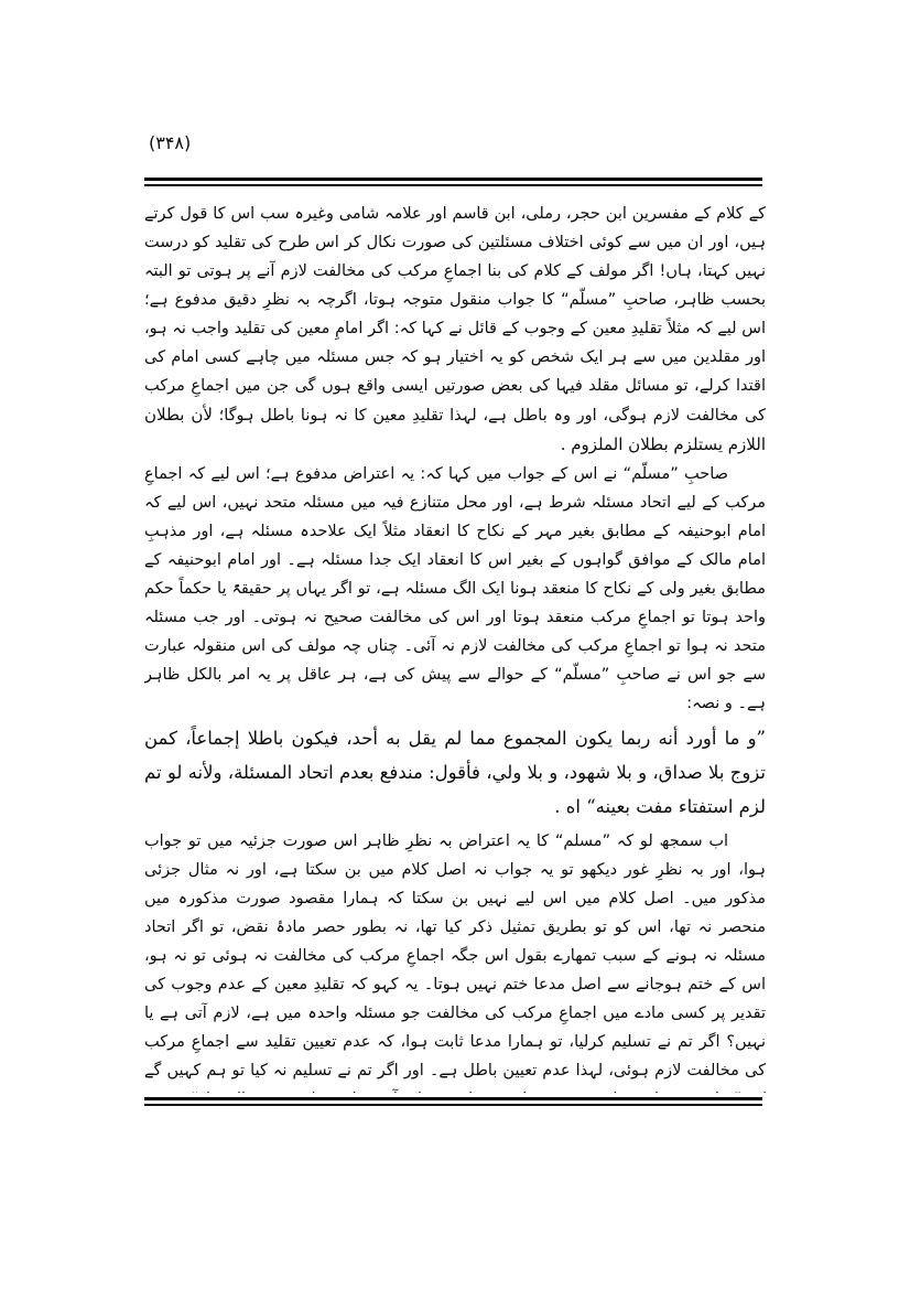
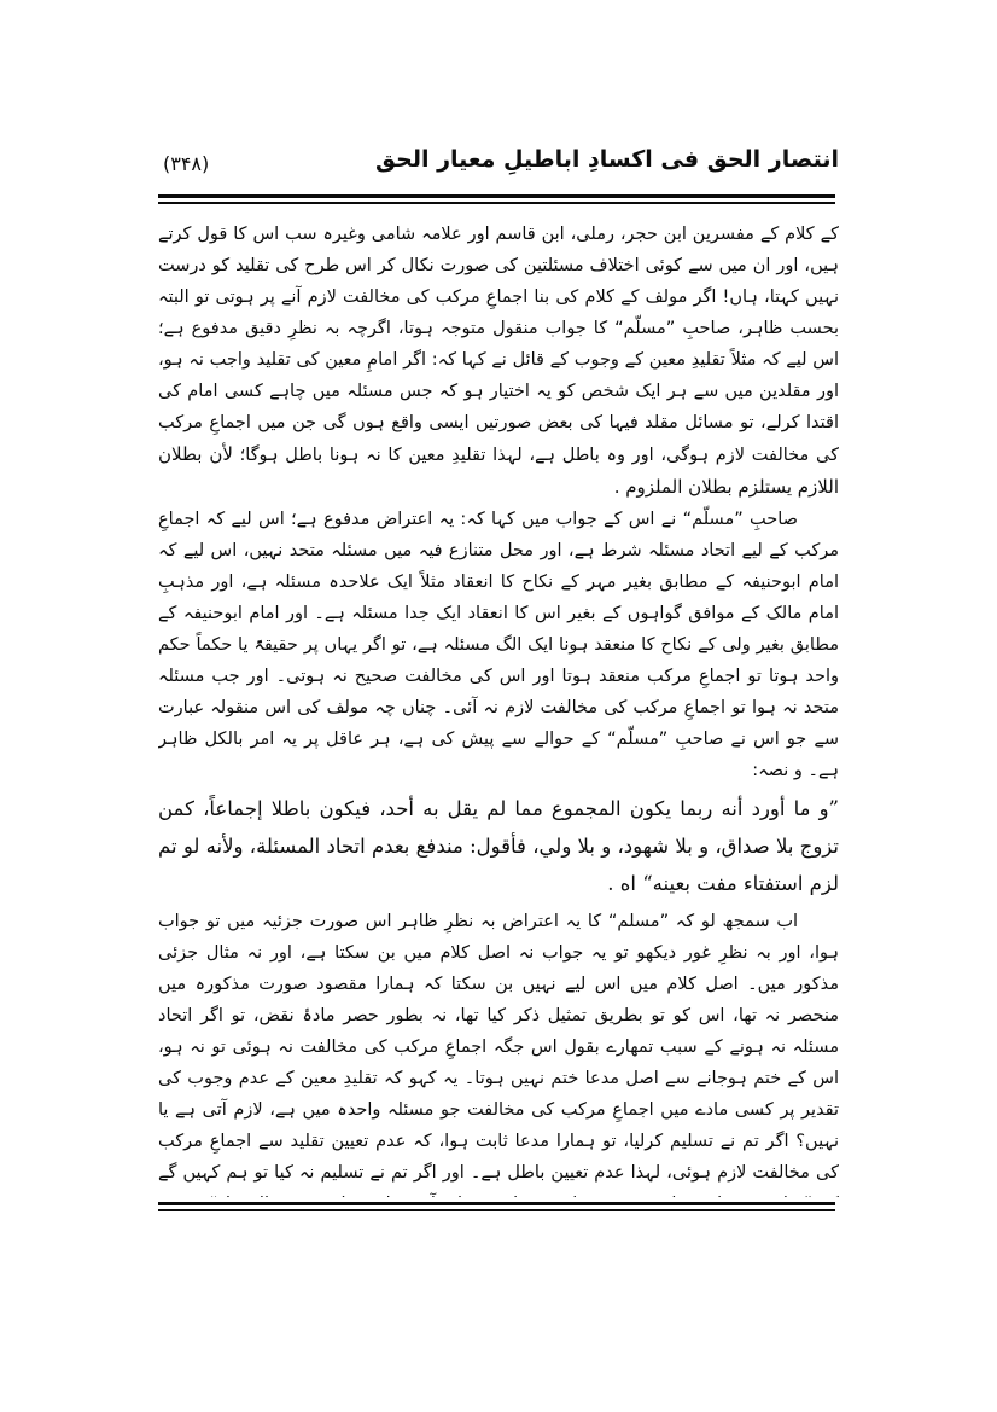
  (۳۴۸)
+ انتصار الحق فی اکسادِ اباطیلِ معیار الحق
  کے کلام کے مفسرین ابن حجر، رملی، ابن قاسم اور علامہ شامی وغیرہ سب اس کا قول کرتے ہیں، اور ان میں سے کوئی اختلاف مسئلتین کی صورت نکال کر اس طرح کی تقلید کو درست نہیں کہتا، ہاں! اگر مولف کے کلام کی بنا اجماعِ مرکب کی مخالفت لازم آنے پر ہوتی تو البتہ بحسب ظاہر، صاحبِ ”مسلّم“ کا جواب منقول متوجہ ہوتا، اگرچہ بہ نظرِ دقیق مدفوع ہے؛ اس لیے کہ مثلاً تقلیدِ معین کے وجوب کے قائل نے کہا کہ: اگر امامِ معین کی تقلید واجب نہ ہو، اور مقلدین میں سے ہر ایک شخص کو یہ اختیار ہو کہ جس مسئلہ میں چاہے کسی امام کی اقتدا کرلے، تو مسائل مقلد فیہا کی بعض صورتیں ایسی واقع ہوں گی جن میں اجماعِ مرکب کی مخالفت لازم ہوگی، اور وہ باطل ہے، لہذا تقلیدِ معین کا نہ ہونا باطل ہوگا؛ لأن بطلان اللازم يستلزم بطلان الملزوم .
  صاحبِ ”مسلّم“ نے اس کے جواب میں کہا کہ: یہ اعتراض مدفوع ہے؛ اس لیے کہ اجماعِ مرکب کے لیے اتحاد مسئلہ شرط ہے، اور محل متنازع فیہ میں مسئلہ متحد نہیں، اس لیے کہ امام ابوحنیفہ کے مطابق بغیر مہر کے نکاح کا انعقاد مثلاً ایک علاحدہ مسئلہ ہے، اور مذہبِ امام مالک کے موافق گواہوں کے بغیر اس کا انعقاد ایک جدا مسئلہ ہے۔ اور امام ابوحنیفہ کے مطابق بغیر ولی کے نکاح کا منعقد ہونا ایک الگ مسئلہ ہے، تو اگر یہاں پر حقیقۃً یا حکماً حکم واحد ہوتا تو اجماعِ مرکب منعقد ہوتا اور اس کی مخالفت صحیح نہ ہوتی۔ اور جب مسئلہ متحد نہ ہوا تو اجماعِ مرکب کی مخالفت لازم نہ آئی۔ چناں چہ مولف کی اس منقولہ عبارت سے جو اس نے صاحبِ ”مسلّم“ کے حوالے سے پیش کی ہے، ہر عاقل پر یہ امر بالکل ظاہر ہے۔ و نصہ:
  ”و ما أورد أنه ربما يكون المجموع مما لم يقل به أحد، فيكون باطلا إجماعاً، كمن تزوج بلا صداق، و بلا شهود، و بلا ولي، فأقول: مندفع بعدم اتحاد المسئلة، ولأنه لو تم لزم استفتاء مفت بعينه“ اه .
  اب سمجھ لو کہ ”مسلم“ کا یہ اعتراض بہ نظرِ ظاہر اس صورت جزئیہ میں تو جواب ہوا، اور بہ نظرِ غور دیکھو تو یہ جواب نہ اصل کلام میں بن سکتا ہے، اور نہ مثال جزئی مذکور میں۔ اصل کلام میں اس لیے نہیں بن سکتا کہ ہمارا مقصود صورت مذکورہ میں منحصر نہ تھا، اس کو تو بطریق تمثیل ذکر کیا تھا، نہ بطور حصر مادۂ نقض، تو اگر اتحاد مسئلہ نہ ہونے کے سبب تمھارے بقول اس جگہ اجماعِ مرکب کی مخالفت نہ ہوئی تو نہ ہو، اس کے ختم ہوجانے سے اصل مدعا ختم نہیں ہوتا۔ یہ کہو کہ تقلیدِ معین کے عدم وجوب کی تقدیر پر کسی مادے میں اجماعِ مرکب کی مخالفت جو مسئلہ واحدہ میں ہے، لازم آتی ہے یا نہیں؟ اگر تم نے تسلیم کرلیا، تو ہمارا مدعا ثابت ہوا، کہ عدم تعیین تقلید سے اجماعِ مرکب کی مخالفت لازم ہوئی، لہذا عدم تعیین باطل ہے۔ اور اگر تم نے تسلیم نہ کیا تو ہم کہیں گے
